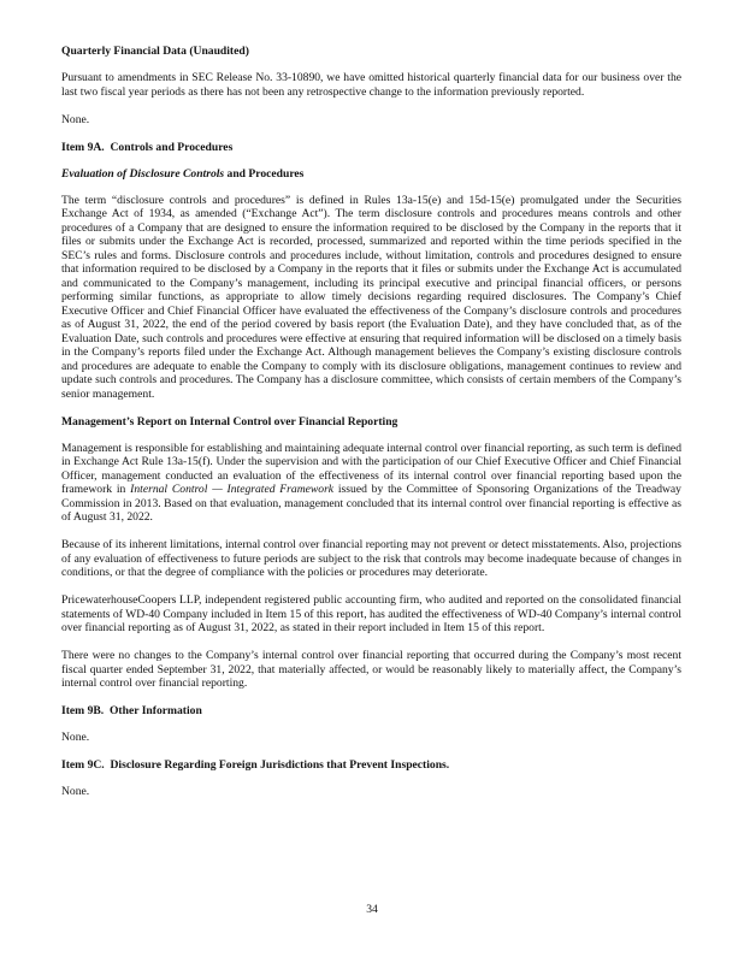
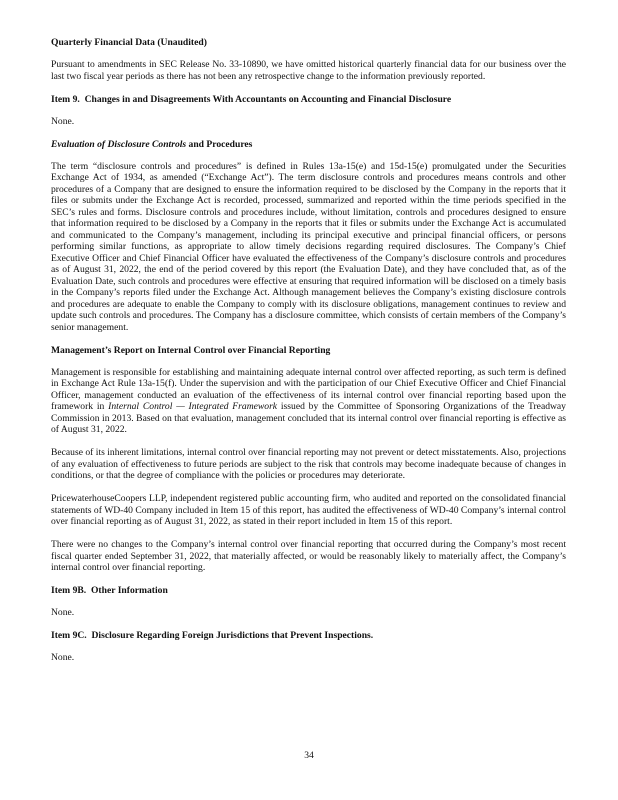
  Quarterly Financial Data (Unaudited)
  Pursuant to amendments in SEC Release No. 33-10890, we have omitted historical quarterly financial data for our business over the last two fiscal year periods as there has not been any retrospective change to the information previously reported.
+ Item 9. Changes in and Disagreements With Accountants on Accounting and Financial Disclosure
  None.
- Item 9A. Controls and Procedures
  Evaluation of Disclosure Controls and Procedures
- The term “disclosure controls and procedures” is defined in Rules 13a-15(e) and 15d-15(e) promulgated under the Securities Exchange Act of 1934, as amended (“Exchange Act”). The term disclosure controls and procedures means controls and other procedures of a Company that are designed to ensure the information required to be disclosed by the Company in the reports that it files or submits under the Exchange Act is recorded, processed, summarized and reported within the time periods specified in the SEC’s rules and forms. Disclosure controls and procedures include, without limitation, controls and procedures designed to ensure that information required to be disclosed by a Company in the reports that it files or submits under the Exchange Act is accumulated and communicated to the Company’s management, including its principal executive and principal financial officers, or persons performing similar functions, as appropriate to allow timely decisions regarding required disclosures. The Company’s Chief Executive Officer and Chief Financial Officer have evaluated the effectiveness of the Company’s disclosure controls and procedures as of August 31, 2022, the end of the period covered by basis report (the Evaluation Date), and they have concluded that, as of the Evaluation Date, such controls and procedures were effective at ensuring that required information will be disclosed on a timely basis in the Company’s reports filed under the Exchange Act. Although management believes the Company’s existing disclosure controls and procedures are adequate to enable the Company to comply with its disclosure obligations, management continues to review and update such controls and procedures. The Company has a disclosure committee, which consists of certain members of the Company’s senior management.
+ The term “disclosure controls and procedures” is defined in Rules 13a-15(e) and 15d-15(e) promulgated under the Securities Exchange Act of 1934, as amended (“Exchange Act”). The term disclosure controls and procedures means controls and other procedures of a Company that are designed to ensure the information required to be disclosed by the Company in the reports that it files or submits under the Exchange Act is recorded, processed, summarized and reported within the time periods specified in the SEC’s rules and forms. Disclosure controls and procedures include, without limitation, controls and procedures designed to ensure that information required to be disclosed by a Company in the reports that it files or submits under the Exchange Act is accumulated and communicated to the Company’s management, including its principal executive and principal financial officers, or persons performing similar functions, as appropriate to allow timely decisions regarding required disclosures. The Company’s Chief Executive Officer and Chief Financial Officer have evaluated the effectiveness of the Company’s disclosure controls and procedures as of August 31, 2022, the end of the period covered by this report (the Evaluation Date), and they have concluded that, as of the Evaluation Date, such controls and procedures were effective at ensuring that required information will be disclosed on a timely basis in the Company’s reports filed under the Exchange Act. Although management believes the Company’s existing disclosure controls and procedures are adequate to enable the Company to comply with its disclosure obligations, management continues to review and update such controls and procedures. The Company has a disclosure committee, which consists of certain members of the Company’s senior management.
  Management’s Report on Internal Control over Financial Reporting
- Management is responsible for establishing and maintaining adequate internal control over financial reporting, as such term is defined in Exchange Act Rule 13a-15(f). Under the supervision and with the participation of our Chief Executive Officer and Chief Financial Officer, management conducted an evaluation of the effectiveness of its internal control over financial reporting based upon the framework in Internal Control — Integrated Framework issued by the Committee of Sponsoring Organizations of the Treadway Commission in 2013. Based on that evaluation, management concluded that its internal control over financial reporting is effective as of August 31, 2022.
+ Management is responsible for establishing and maintaining adequate internal control over affected reporting, as such term is defined in Exchange Act Rule 13a-15(f). Under the supervision and with the participation of our Chief Executive Officer and Chief Financial Officer, management conducted an evaluation of the effectiveness of its internal control over financial reporting based upon the framework in Internal Control — Integrated Framework issued by the Committee of Sponsoring Organizations of the Treadway Commission in 2013. Based on that evaluation, management concluded that its internal control over financial reporting is effective as of August 31, 2022.
  Because of its inherent limitations, internal control over financial reporting may not prevent or detect misstatements. Also, projections of any evaluation of effectiveness to future periods are subject to the risk that controls may become inadequate because of changes in conditions, or that the degree of compliance with the policies or procedures may deteriorate.
  PricewaterhouseCoopers LLP, independent registered public accounting firm, who audited and reported on the consolidated financial statements of WD-40 Company included in Item 15 of this report, has audited the effectiveness of WD-40 Company’s internal control over financial reporting as of August 31, 2022, as stated in their report included in Item 15 of this report.
  There were no changes to the Company’s internal control over financial reporting that occurred during the Company’s most recent fiscal quarter ended September 31, 2022, that materially affected, or would be reasonably likely to materially affect, the Company’s internal control over financial reporting.
  Item 9B. Other Information
  None.
  Item 9C. Disclosure Regarding Foreign Jurisdictions that Prevent Inspections.
  None.
  34
